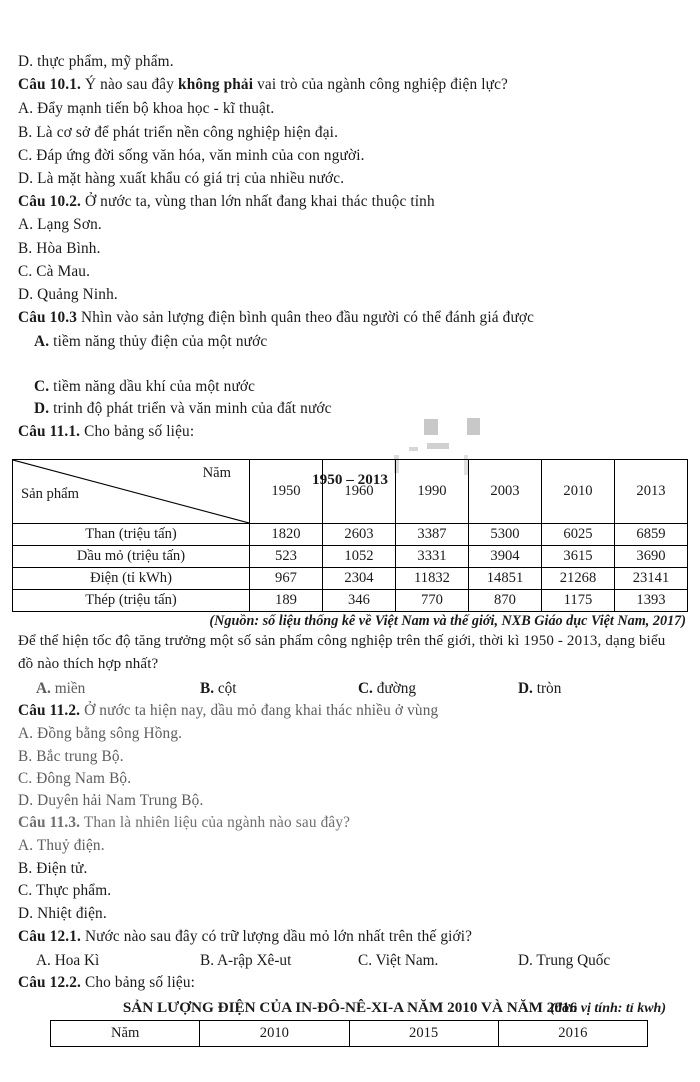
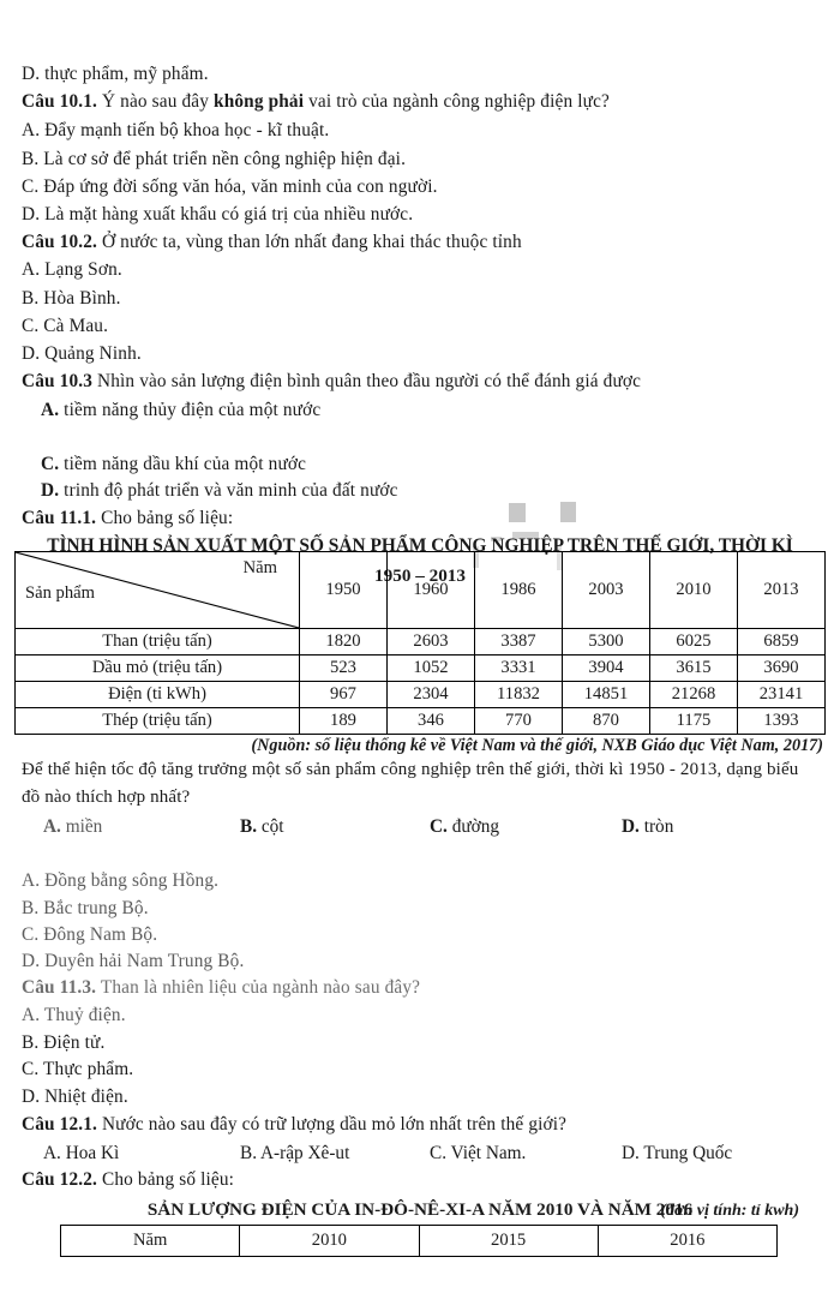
  D. thực phẩm, mỹ phẩm.
  Câu 10.1. Ý nào sau đây không phải vai trò của ngành công nghiệp điện lực?
  A. Đẩy mạnh tiến bộ khoa học - kĩ thuật.
  B. Là cơ sở để phát triển nền công nghiệp hiện đại.
  C. Đáp ứng đời sống văn hóa, văn minh của con người.
  D. Là mặt hàng xuất khẩu có giá trị của nhiều nước.
  Câu 10.2. Ở nước ta, vùng than lớn nhất đang khai thác thuộc tỉnh
  A. Lạng Sơn.
  B. Hòa Bình.
  C. Cà Mau.
  D. Quảng Ninh.
  Câu 10.3 Nhìn vào sản lượng điện bình quân theo đầu người có thể đánh giá được
  A. tiềm năng thủy điện của một nước
  C. tiềm năng dầu khí của một nước
  D. trinh độ phát triển và văn minh của đất nước
  Câu 11.1. Cho bảng số liệu:
+ TÌNH HÌNH SẢN XUẤT MỘT SỐ SẢN PHẨM CÔNG NGHIỆP TRÊN THẾ GIỚI, THỜI KÌ
  1950 – 2013
- Năm Sản phẩm	1950	1960	1990	2003	2010	2013
+ Năm Sản phẩm	1950	1960	1986	2003	2010	2013
  Than (triệu tấn)	1820	2603	3387	5300	6025	6859
  Dầu mỏ (triệu tấn)	523	1052	3331	3904	3615	3690
  Điện (tỉ kWh)	967	2304	11832	14851	21268	23141
  Thép (triệu tấn)	189	346	770	870	1175	1393
  (Nguồn: số liệu thống kê về Việt Nam và thế giới, NXB Giáo dục Việt Nam, 2017)
  Để thể hiện tốc độ tăng trưởng một số sản phẩm công nghiệp trên thế giới, thời kì 1950 - 2013, dạng biểu
  đồ nào thích hợp nhất?
  A. miền
  B. cột
  C. đường
  D. tròn
- Câu 11.2. Ở nước ta hiện nay, dầu mỏ đang khai thác nhiều ở vùng
  A. Đồng bằng sông Hồng.
  B. Bắc trung Bộ.
  C. Đông Nam Bộ.
  D. Duyên hải Nam Trung Bộ.
  Câu 11.3. Than là nhiên liệu của ngành nào sau đây?
  A. Thuỷ điện.
  B. Điện tử.
  C. Thực phẩm.
  D. Nhiệt điện.
  Câu 12.1. Nước nào sau đây có trữ lượng dầu mỏ lớn nhất trên thế giới?
  A. Hoa Kì
  B. A-rập Xê-ut
  C. Việt Nam.
  D. Trung Quốc
  Câu 12.2. Cho bảng số liệu:
  SẢN LƯỢNG ĐIỆN CỦA IN-ĐÔ-NÊ-XI-A NĂM 2010 VÀ NĂM 2016
  (đơn vị tính: tỉ kwh)
  Năm	2010	2015	2016
